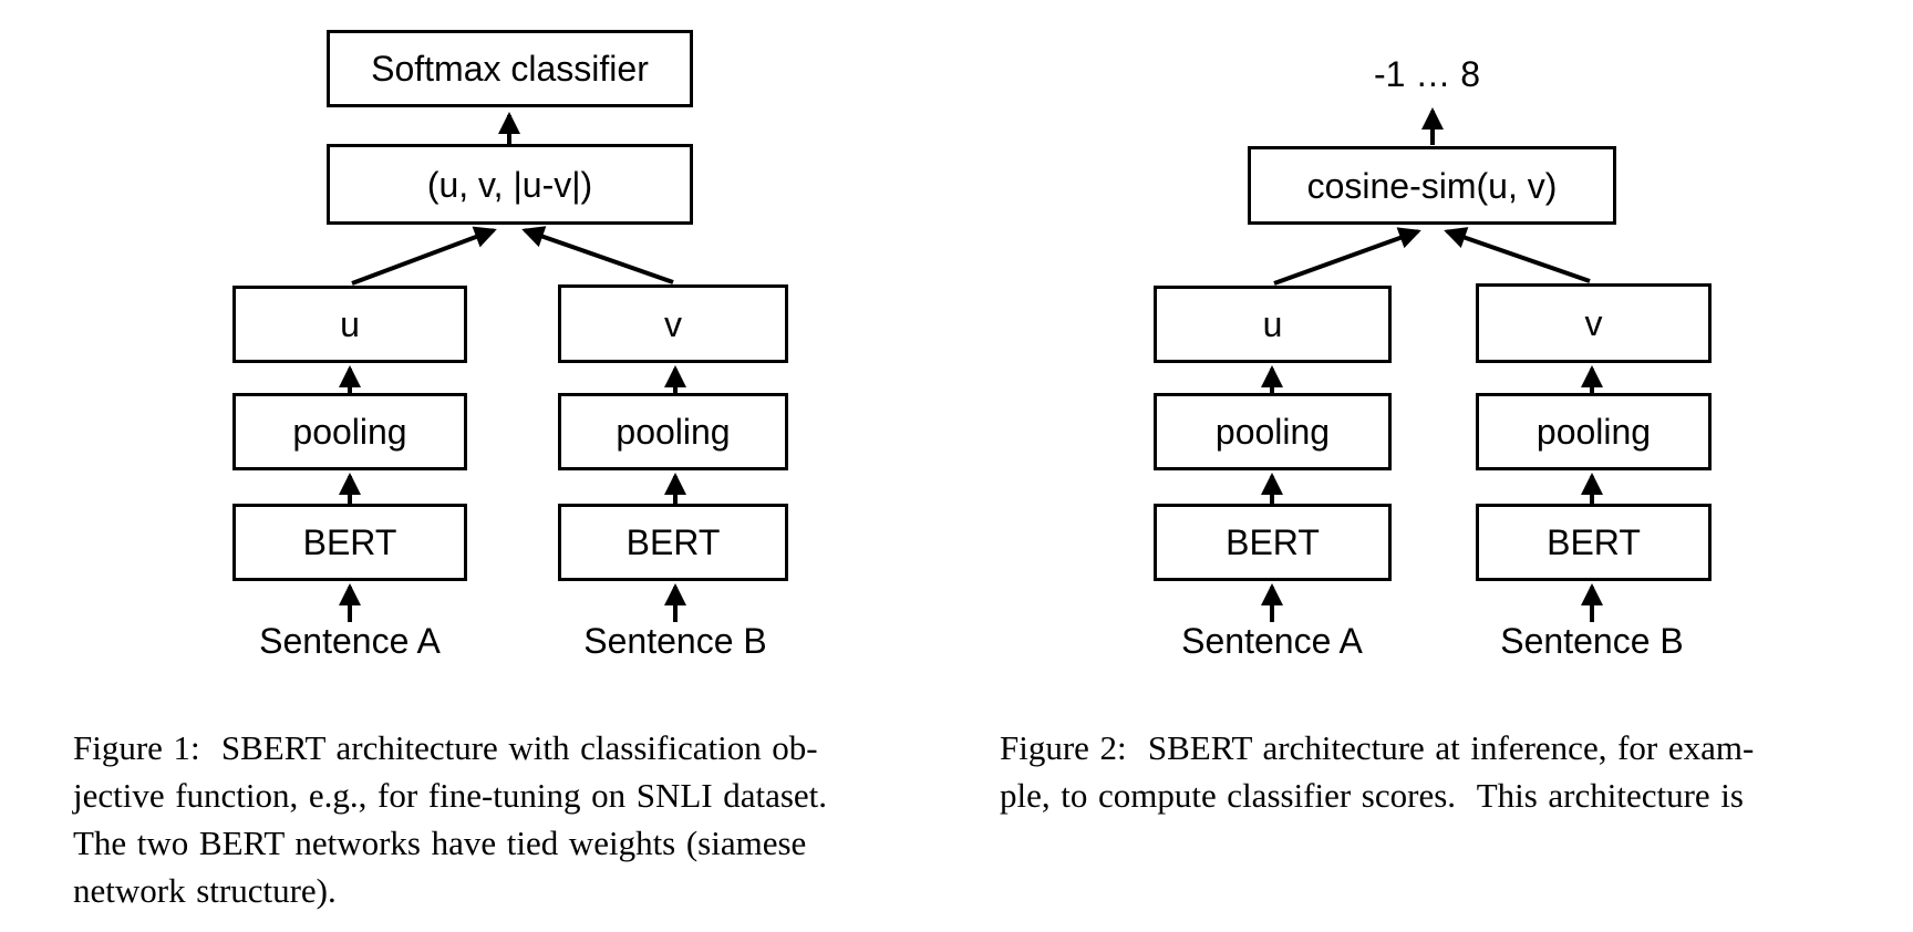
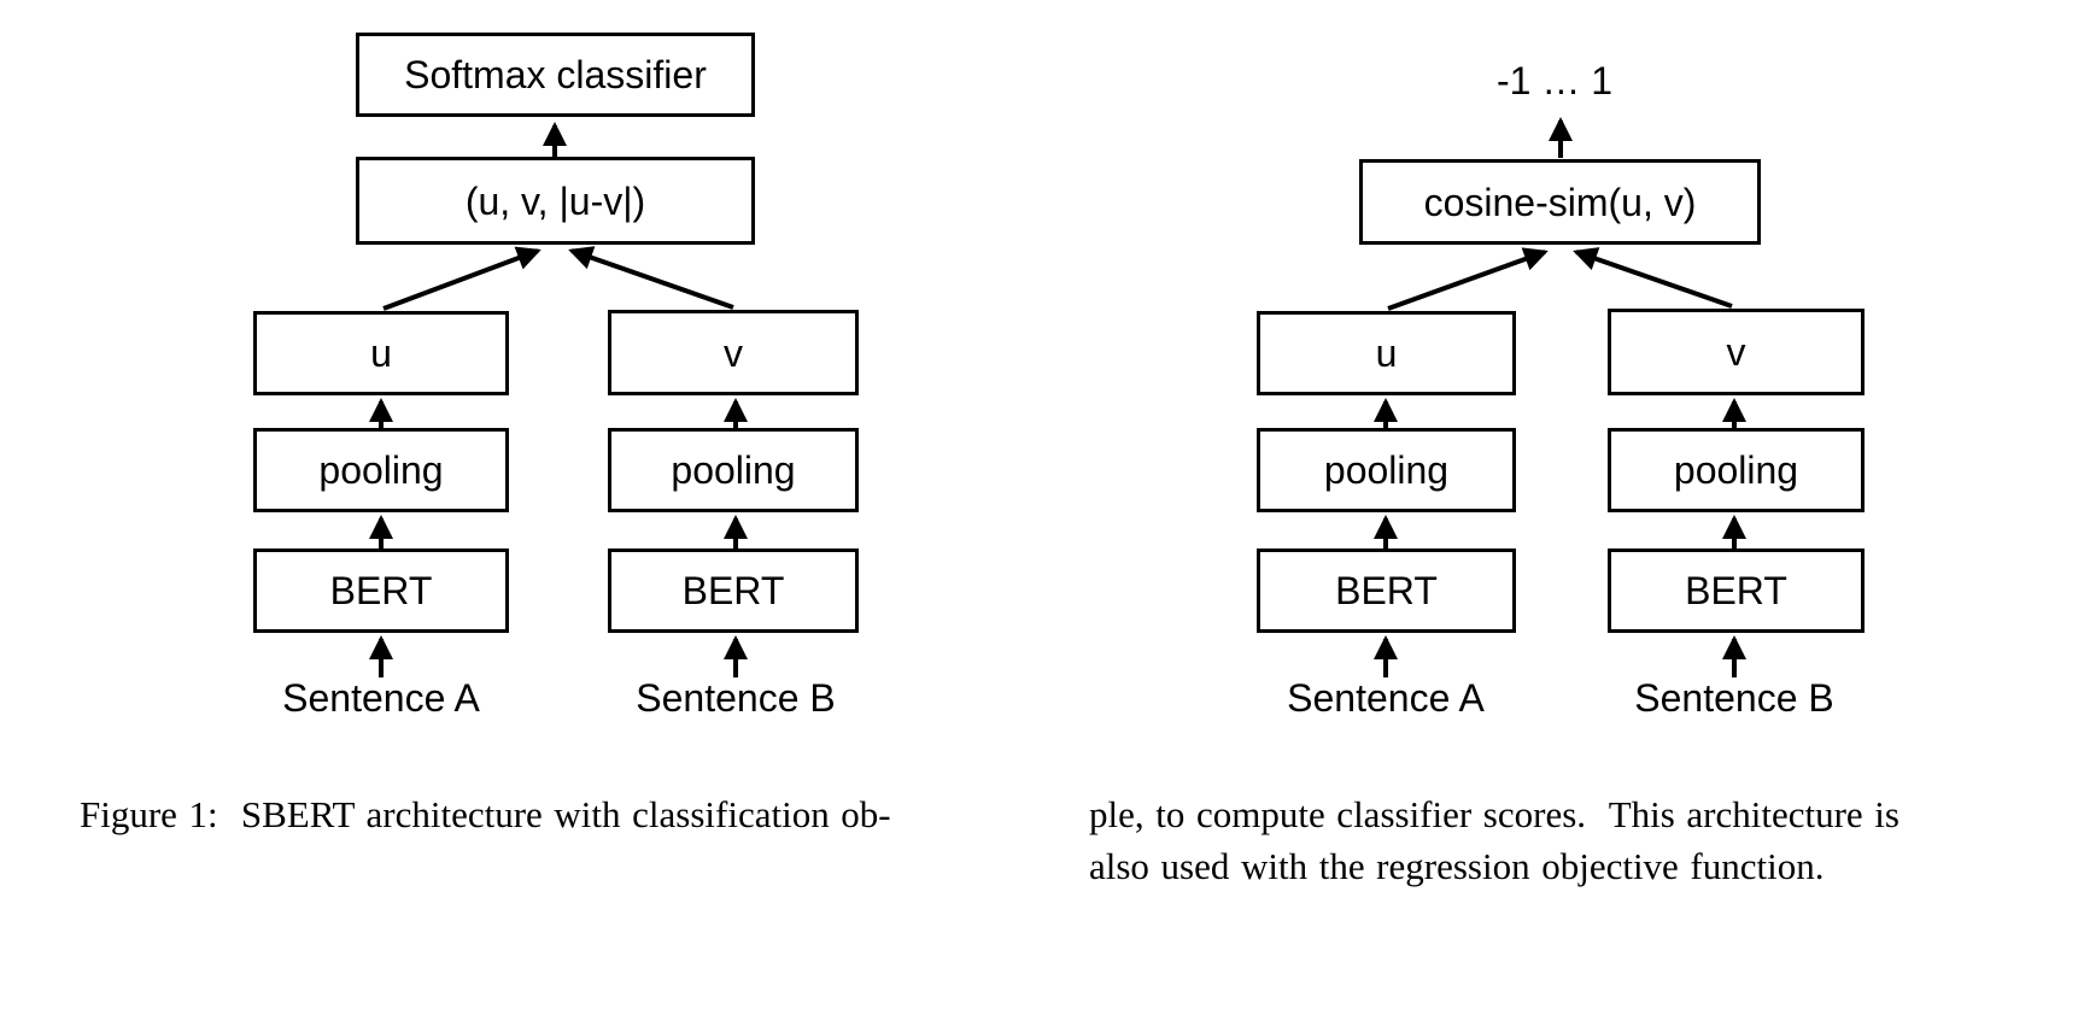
  Softmax classifier
  (u, v, |u-v|)
  u
  v
  pooling
  pooling
  BERT
  BERT
  Sentence A
  Sentence B
- -1 … 8
+ -1 … 1
  cosine-sim(u, v)
  u
  v
  pooling
  pooling
  BERT
  BERT
  Sentence A
  Sentence B
  Figure 1: SBERT architecture with classification ob-
- jective function, e.g., for fine-tuning on SNLI dataset.
- The two BERT networks have tied weights (siamese
- network structure).
- Figure 2: SBERT architecture at inference, for exam-
  ple, to compute classifier scores. This architecture is
+ also used with the regression objective function.
